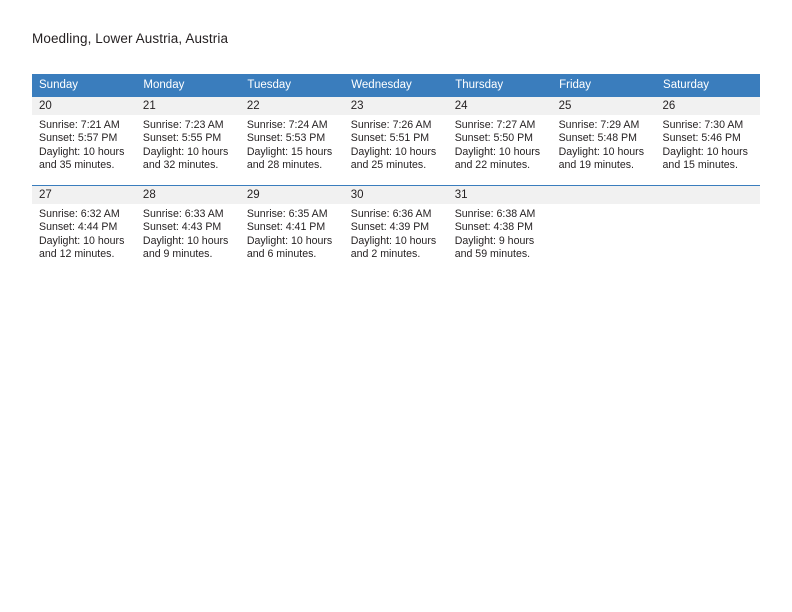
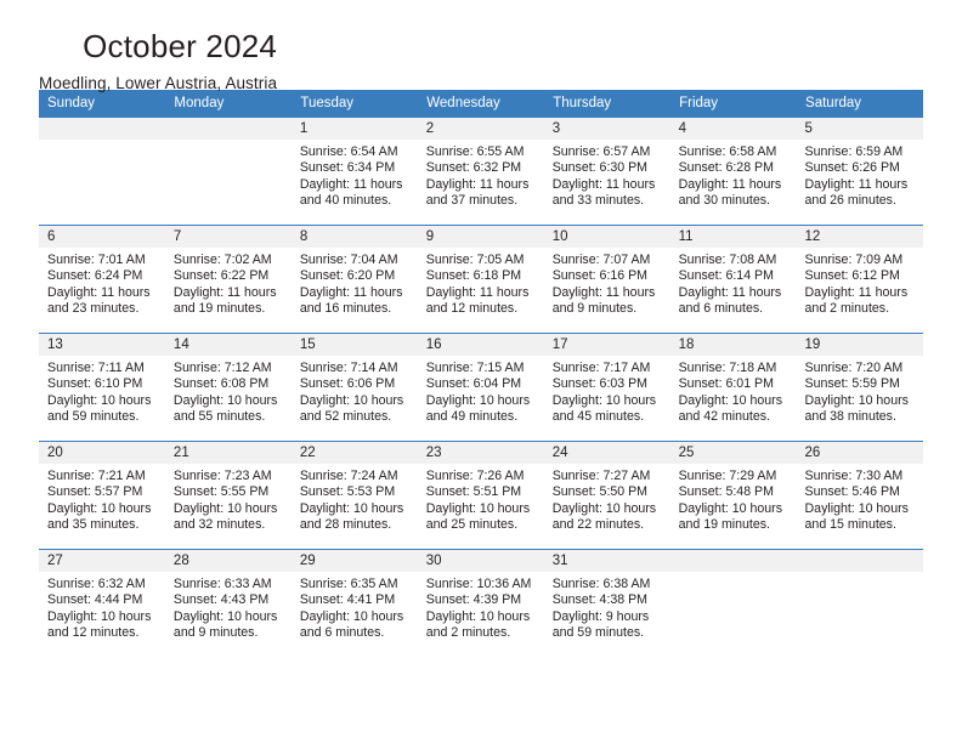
+ October 2024
  Moedling, Lower Austria, Austria
  Sunday	Monday	Tuesday	Wednesday	Thursday	Friday	Saturday
+ 		1Sunrise: 6:54 AMSunset: 6:34 PMDaylight: 11 hours and 40 minutes.	2Sunrise: 6:55 AMSunset: 6:32 PMDaylight: 11 hours and 37 minutes.	3Sunrise: 6:57 AMSunset: 6:30 PMDaylight: 11 hours and 33 minutes.	4Sunrise: 6:58 AMSunset: 6:28 PMDaylight: 11 hours and 30 minutes.	5Sunrise: 6:59 AMSunset: 6:26 PMDaylight: 11 hours and 26 minutes.
+ 6Sunrise: 7:01 AMSunset: 6:24 PMDaylight: 11 hours and 23 minutes.	7Sunrise: 7:02 AMSunset: 6:22 PMDaylight: 11 hours and 19 minutes.	8Sunrise: 7:04 AMSunset: 6:20 PMDaylight: 11 hours and 16 minutes.	9Sunrise: 7:05 AMSunset: 6:18 PMDaylight: 11 hours and 12 minutes.	10Sunrise: 7:07 AMSunset: 6:16 PMDaylight: 11 hours and 9 minutes.	11Sunrise: 7:08 AMSunset: 6:14 PMDaylight: 11 hours and 6 minutes.	12Sunrise: 7:09 AMSunset: 6:12 PMDaylight: 11 hours and 2 minutes.
+ 13Sunrise: 7:11 AMSunset: 6:10 PMDaylight: 10 hours and 59 minutes.	14Sunrise: 7:12 AMSunset: 6:08 PMDaylight: 10 hours and 55 minutes.	15Sunrise: 7:14 AMSunset: 6:06 PMDaylight: 10 hours and 52 minutes.	16Sunrise: 7:15 AMSunset: 6:04 PMDaylight: 10 hours and 49 minutes.	17Sunrise: 7:17 AMSunset: 6:03 PMDaylight: 10 hours and 45 minutes.	18Sunrise: 7:18 AMSunset: 6:01 PMDaylight: 10 hours and 42 minutes.	19Sunrise: 7:20 AMSunset: 5:59 PMDaylight: 10 hours and 38 minutes.
- 20Sunrise: 7:21 AMSunset: 5:57 PMDaylight: 10 hours and 35 minutes.	21Sunrise: 7:23 AMSunset: 5:55 PMDaylight: 10 hours and 32 minutes.	22Sunrise: 7:24 AMSunset: 5:53 PMDaylight: 15 hours and 28 minutes.	23Sunrise: 7:26 AMSunset: 5:51 PMDaylight: 10 hours and 25 minutes.	24Sunrise: 7:27 AMSunset: 5:50 PMDaylight: 10 hours and 22 minutes.	25Sunrise: 7:29 AMSunset: 5:48 PMDaylight: 10 hours and 19 minutes.	26Sunrise: 7:30 AMSunset: 5:46 PMDaylight: 10 hours and 15 minutes.
+ 20Sunrise: 7:21 AMSunset: 5:57 PMDaylight: 10 hours and 35 minutes.	21Sunrise: 7:23 AMSunset: 5:55 PMDaylight: 10 hours and 32 minutes.	22Sunrise: 7:24 AMSunset: 5:53 PMDaylight: 10 hours and 28 minutes.	23Sunrise: 7:26 AMSunset: 5:51 PMDaylight: 10 hours and 25 minutes.	24Sunrise: 7:27 AMSunset: 5:50 PMDaylight: 10 hours and 22 minutes.	25Sunrise: 7:29 AMSunset: 5:48 PMDaylight: 10 hours and 19 minutes.	26Sunrise: 7:30 AMSunset: 5:46 PMDaylight: 10 hours and 15 minutes.
- 27Sunrise: 6:32 AMSunset: 4:44 PMDaylight: 10 hours and 12 minutes.	28Sunrise: 6:33 AMSunset: 4:43 PMDaylight: 10 hours and 9 minutes.	29Sunrise: 6:35 AMSunset: 4:41 PMDaylight: 10 hours and 6 minutes.	30Sunrise: 6:36 AMSunset: 4:39 PMDaylight: 10 hours and 2 minutes.	31Sunrise: 6:38 AMSunset: 4:38 PMDaylight: 9 hours and 59 minutes.
+ 27Sunrise: 6:32 AMSunset: 4:44 PMDaylight: 10 hours and 12 minutes.	28Sunrise: 6:33 AMSunset: 4:43 PMDaylight: 10 hours and 9 minutes.	29Sunrise: 6:35 AMSunset: 4:41 PMDaylight: 10 hours and 6 minutes.	30Sunrise: 10:36 AMSunset: 4:39 PMDaylight: 10 hours and 2 minutes.	31Sunrise: 6:38 AMSunset: 4:38 PMDaylight: 9 hours and 59 minutes.
